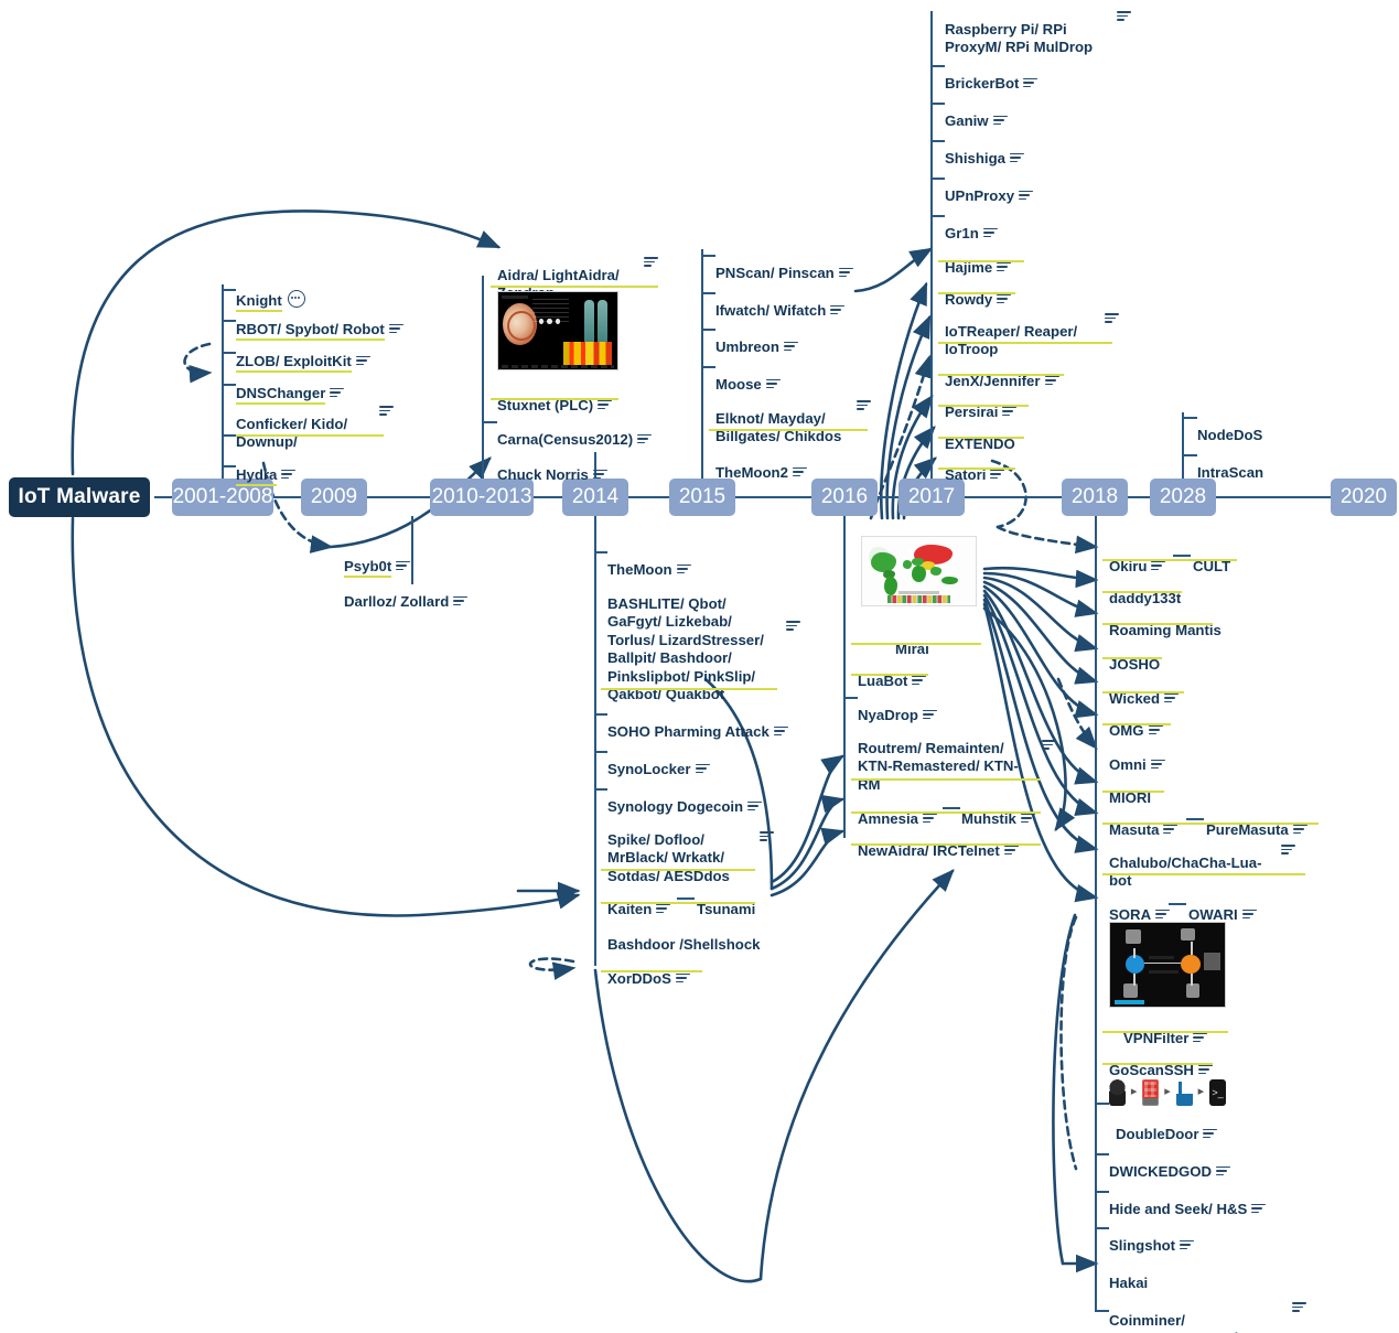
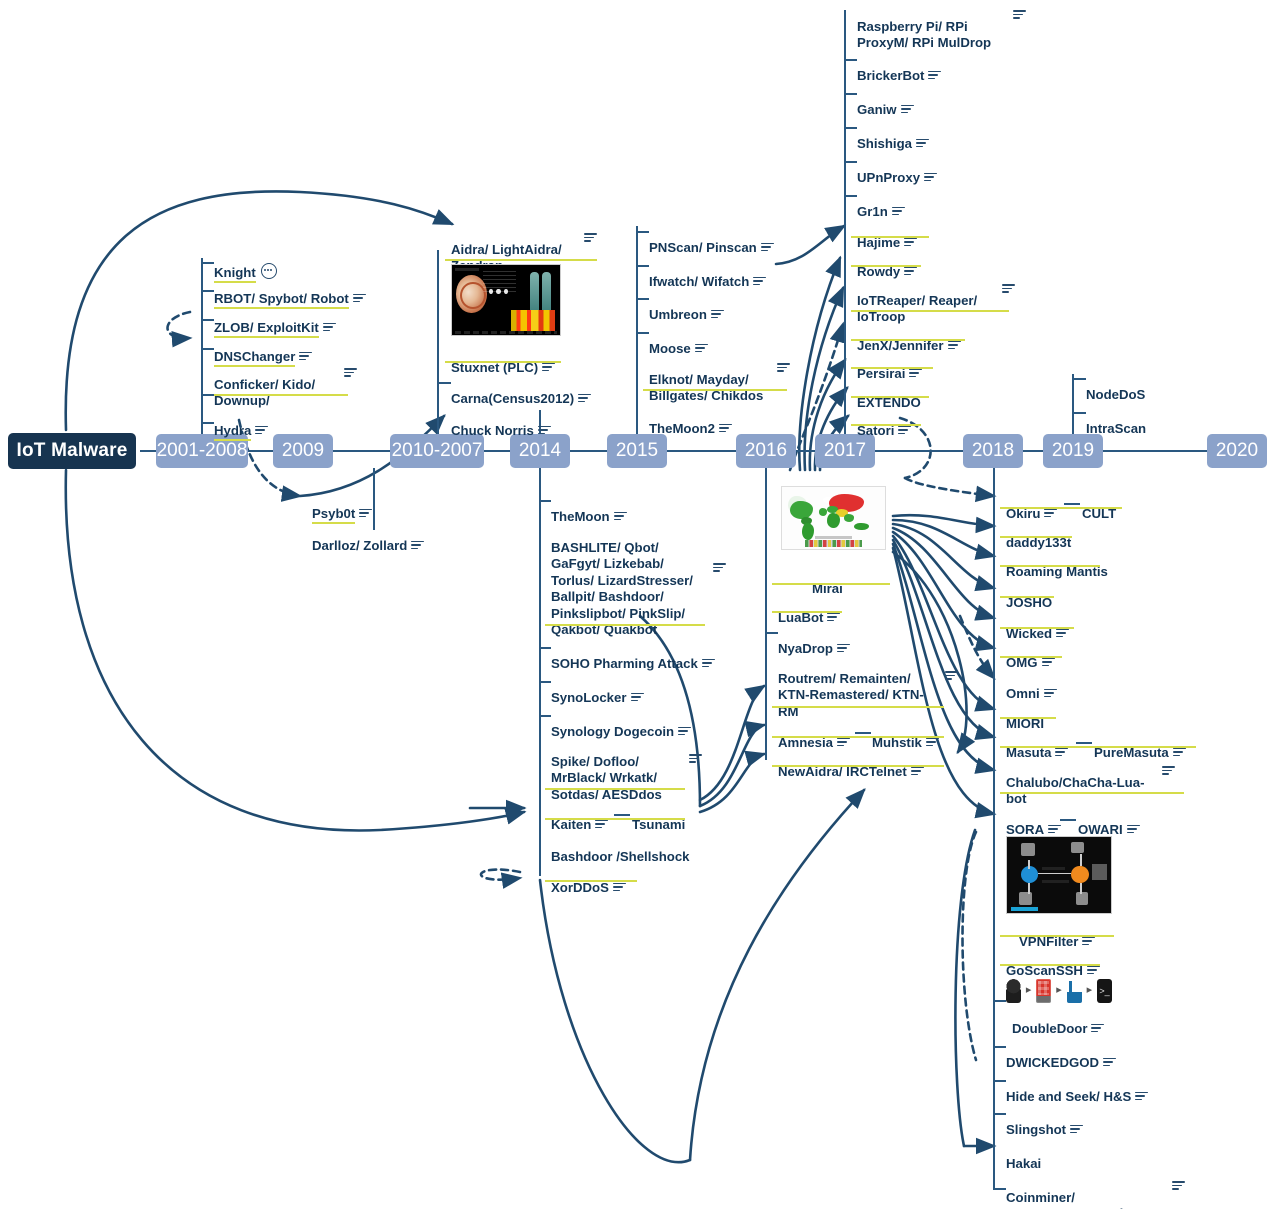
  IoT Malware
  2001-2008
  2009
- 2010-2013
+ 2010-2007
  2014
  2015
  2016
  2017
  2018
- 2028
+ 2019
  2020
  Knight
  RBOT/ Spybot/ Robot
  ZLOB/ ExploitKit
  DNSChanger
  Conficker/ Kido/
  Downup/
  Hydra
  Psyb0t
  Darlloz/ Zollard
  Aidra/ LightAidra/
  Stuxnet (PLC)
  Carna(Census2012)
  Chuck Norris
  TheMoon
  BASHLITE/ Qbot/
  GaFgyt/ Lizkebab/
  Torlus/ LizardStresser/
  Ballpit/ Bashdoor/
  Pinkslipbot/ PinkSlip/
  Qakbot/ Quakbot
  SOHO Pharming Attack
  SynoLocker
  Synology Dogecoin
  Spike/ Dofloo/
  MrBlack/ Wrkatk/
  Sotdas/ AESDdos
  Kaiten
  Tsunami
  Bashdoor /Shellshock
  XorDDoS
  PNScan/ Pinscan
  Ifwatch/ Wifatch
  Umbreon
  Moose
  Elknot/ Mayday/
  Billgates/ Chikdos
  TheMoon2
  Mirai
  LuaBot
  NyaDrop
  Routrem/ Remainten/
  KTN-Remastered/ KTN-
  RM
  Amnesia
  Muhstik
  NewAidra/ IRCTelnet
  Raspberry Pi/ RPi
  ProxyM/ RPi MulDrop
  BrickerBot
  Ganiw
  Shishiga
  UPnProxy
  Gr1n
  Hajime
  Rowdy
  IoTReaper/ Reaper/
  IoTroop
  JenX/Jennifer
  Persirai
  EXTENDO
  Satori
  Okiru
  CULT
  daddy133t
  Roaming Mantis
  JOSHO
  Wicked
  OMG
  Omni
  MIORI
  Masuta
  PureMasuta
  Chalubo/ChaCha-Lua-
  bot
  SORA
  OWARI
  VPNFilter
  GoScanSSH
  ▸
  ▸
  ▸
  >_
  DoubleDoor
  DWICKEDGOD
  Hide and Seek/ H&S
  Slingshot
  Hakai
  Coinminer/
  NodeDoS
  IntraScan
